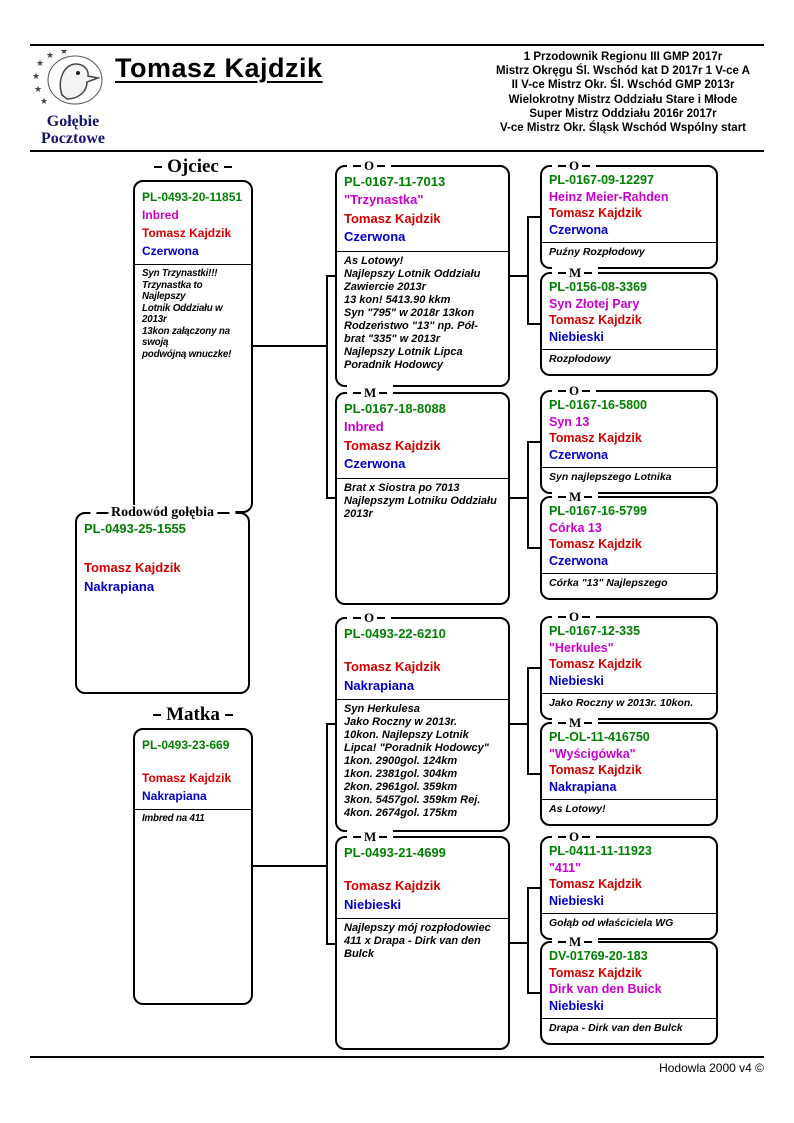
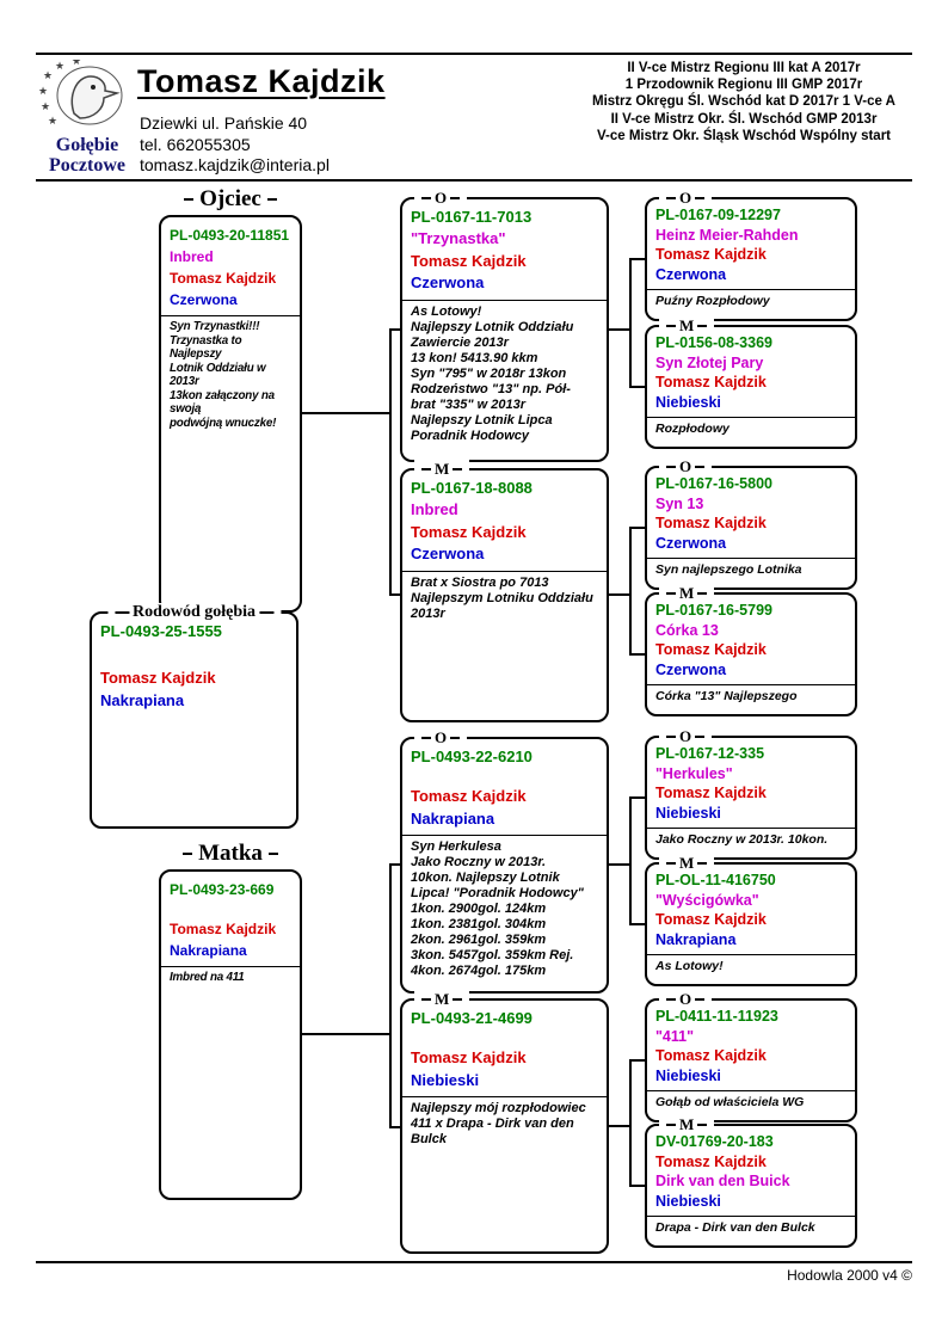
  ★
  ★
  ★
  ★
  ★
  ★
  Gołębie
  Pocztowe
  Tomasz Kajdzik
+ Dziewki ul. Pańskie 40
+ tel. 662055305
+ tomasz.kajdzik@interia.pl
+ II V-ce Mistrz Regionu III kat A 2017r
  1 Przodownik Regionu III GMP 2017r
  Mistrz Okręgu Śl. Wschód kat D 2017r 1 V-ce A
  II V-ce Mistrz Okr. Śl. Wschód GMP 2013r
- Wielokrotny Mistrz Oddziału Stare i Młode
- Super Mistrz Oddziału 2016r 2017r
  V-ce Mistrz Okr. Śląsk Wschód Wspólny start
  Ojciec
  Matka
  PL-0493-20-11851
  Inbred
  Tomasz Kajdzik
  Czerwona
  Syn Trzynastki!!!
  Trzynastka to Najlepszy
  Lotnik Oddziału w 2013r
  13kon załączony na swoją
  podwójną wnuczke!
  Rodowód gołębia
  PL-0493-25-1555
  Tomasz Kajdzik
  Nakrapiana
  PL-0493-23-669
  Tomasz Kajdzik
  Nakrapiana
  Imbred na 411
  O
  PL-0167-11-7013
  "Trzynastka"
  Tomasz Kajdzik
  Czerwona
  As Lotowy!
  Najlepszy Lotnik Oddziału
  Zawiercie 2013r
  13 kon! 5413.90 kkm
  Syn "795" w 2018r 13kon
  Rodzeństwo "13" np. Pół-
  brat "335" w 2013r
  Najlepszy Lotnik Lipca
  Poradnik Hodowcy
  M
  PL-0167-18-8088
  Inbred
  Tomasz Kajdzik
  Czerwona
  Brat x Siostra po 7013
  Najlepszym Lotniku Oddziału
  2013r
  O
  PL-0493-22-6210
  Tomasz Kajdzik
  Nakrapiana
  Syn Herkulesa
  Jako Roczny w 2013r.
  10kon. Najlepszy Lotnik
  Lipca! "Poradnik Hodowcy"
  1kon. 2900gol. 124km
  1kon. 2381gol. 304km
  2kon. 2961gol. 359km
  3kon. 5457gol. 359km Rej.
  4kon. 2674gol. 175km
  M
  PL-0493-21-4699
  Tomasz Kajdzik
  Niebieski
  Najlepszy mój rozpłodowiec
  411 x Drapa - Dirk van den
  Bulck
  O
  PL-0167-09-12297
  Heinz Meier-Rahden
  Tomasz Kajdzik
  Czerwona
  Puźny Rozpłodowy
  M
  PL-0156-08-3369
  Syn Złotej Pary
  Tomasz Kajdzik
  Niebieski
  Rozpłodowy
  O
  PL-0167-16-5800
  Syn 13
  Tomasz Kajdzik
  Czerwona
  Syn najlepszego Lotnika
  M
  PL-0167-16-5799
  Córka 13
  Tomasz Kajdzik
  Czerwona
  Córka "13" Najlepszego
  O
  PL-0167-12-335
  "Herkules"
  Tomasz Kajdzik
  Niebieski
  Jako Roczny w 2013r. 10kon.
  M
  PL-OL-11-416750
  "Wyścigówka"
  Tomasz Kajdzik
  Nakrapiana
  As Lotowy!
  O
  PL-0411-11-11923
  "411"
  Tomasz Kajdzik
  Niebieski
  Gołąb od właściciela WG
  M
  DV-01769-20-183
  Tomasz Kajdzik
  Dirk van den Buick
  Niebieski
  Drapa - Dirk van den Bulck
  Hodowla 2000 v4 ©
